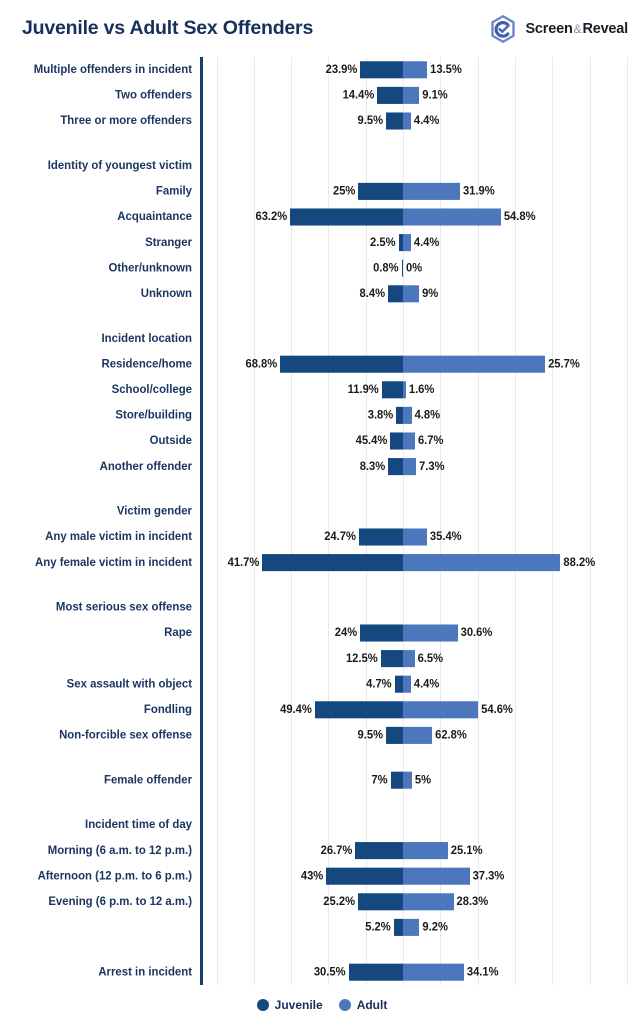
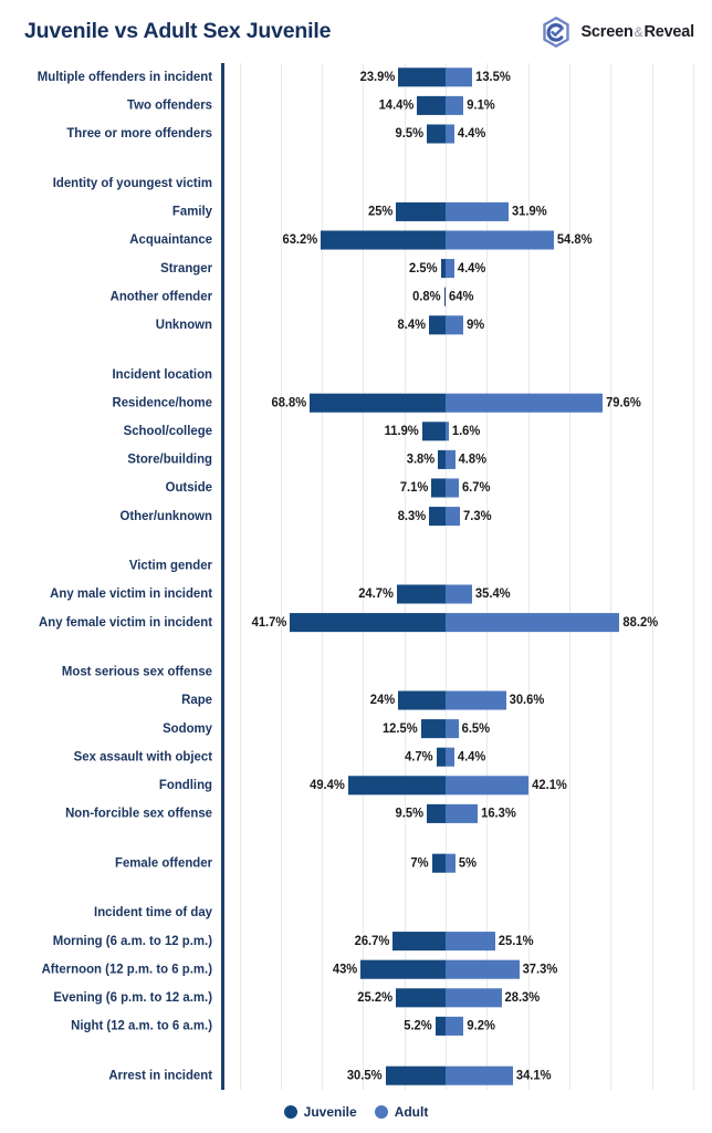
- Juvenile vs Adult Sex Offenders
+ Juvenile vs Adult Sex Juvenile
  Screen&Reveal
  Multiple offenders in incident
  23.9%
  13.5%
  Two offenders
  14.4%
  9.1%
  Three or more offenders
  9.5%
  4.4%
  Identity of youngest victim
  Family
  25%
  31.9%
  Acquaintance
  63.2%
  54.8%
  Stranger
  2.5%
  4.4%
- Other/unknown
+ Another offender
  0.8%
- 0%
+ 64%
  Unknown
  8.4%
  9%
  Incident location
  Residence/home
  68.8%
- 25.7%
+ 79.6%
  School/college
  11.9%
  1.6%
  Store/building
  3.8%
  4.8%
  Outside
- 45.4%
+ 7.1%
  6.7%
- Another offender
+ Other/unknown
  8.3%
  7.3%
  Victim gender
  Any male victim in incident
  24.7%
  35.4%
  Any female victim in incident
  41.7%
  88.2%
  Most serious sex offense
  Rape
  24%
  30.6%
+ Sodomy
  12.5%
  6.5%
  Sex assault with object
  4.7%
  4.4%
  Fondling
  49.4%
- 54.6%
+ 42.1%
  Non-forcible sex offense
  9.5%
- 62.8%
+ 16.3%
  Female offender
  7%
  5%
  Incident time of day
  Morning (6 a.m. to 12 p.m.)
  26.7%
  25.1%
  Afternoon (12 p.m. to 6 p.m.)
  43%
  37.3%
  Evening (6 p.m. to 12 a.m.)
  25.2%
  28.3%
+ Night (12 a.m. to 6 a.m.)
  5.2%
  9.2%
  Arrest in incident
  30.5%
  34.1%
  Juvenile
  Adult
